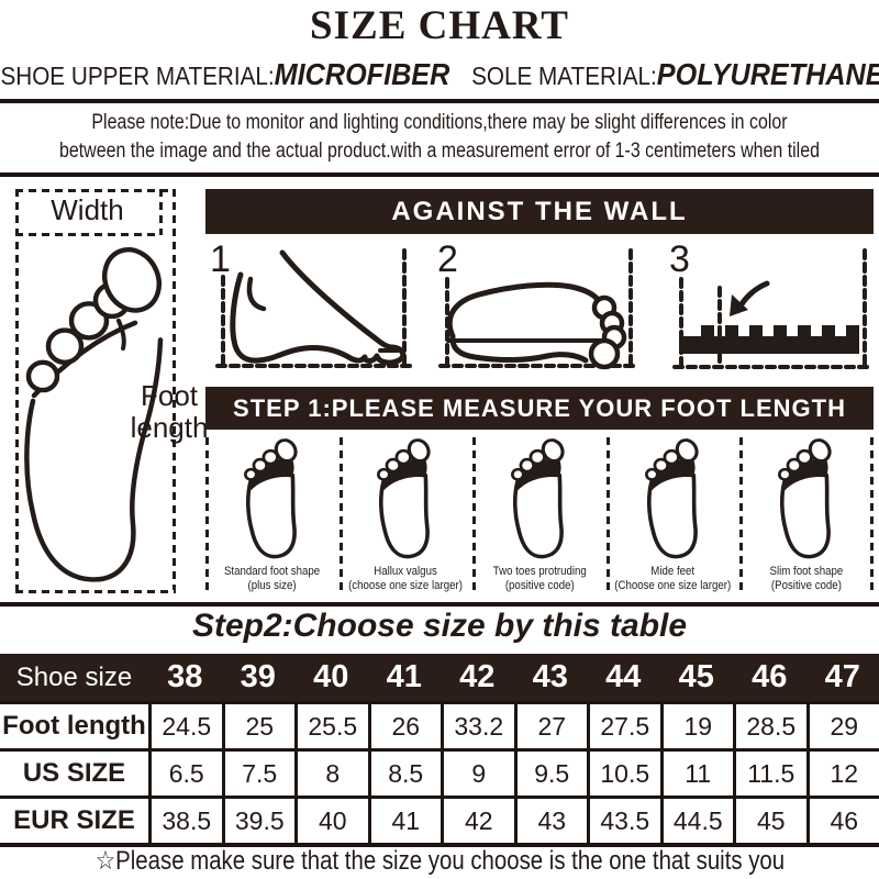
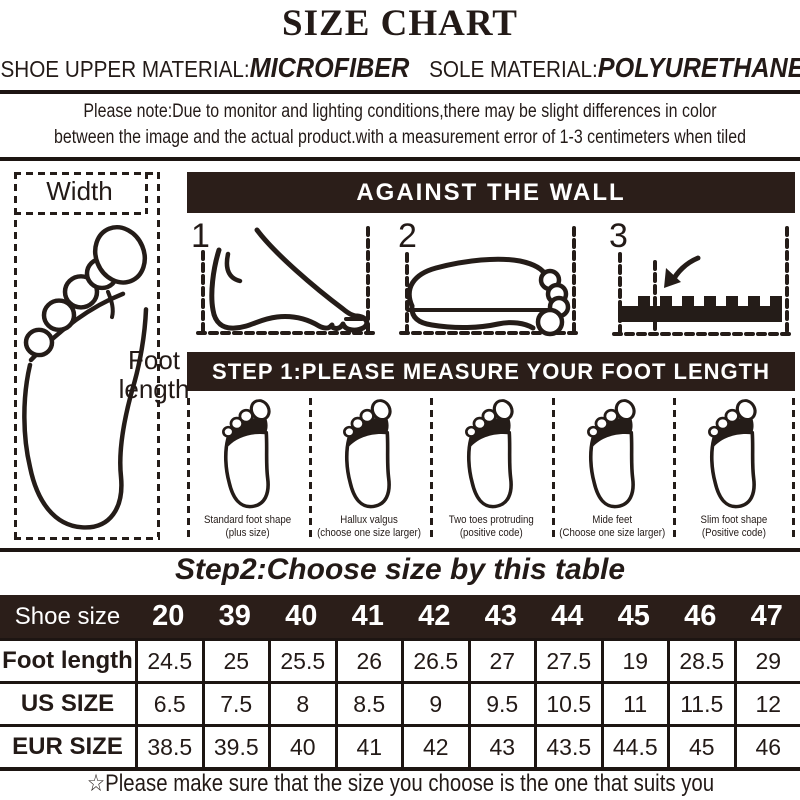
  SIZE CHART
  SHOE UPPER MATERIAL:MICROFIBER SOLE MATERIAL:POLYURETHANE
  Please note:Due to monitor and lighting conditions,there may be slight differences in color
  between the image and the actual product.with a measurement error of 1-3 centimeters when tiled
  Width
  Foot
  length
  AGAINST THE WALL
  1
  2
  3
  STEP 1:PLEASE MEASURE YOUR FOOT LENGTH
  Standard foot shape
  (plus size)
  Hallux valgus
  (choose one size larger)
  Two toes protruding
  (positive code)
  Mide feet
  (Choose one size larger)
  Slim foot shape
  (Positive code)
  Step2:Choose size by this table
  Shoe size
- 38
+ 20
  39
  40
  41
  42
  43
  44
  45
  46
  47
  Foot length
  24.5
  25
  25.5
  26
- 33.2
+ 26.5
  27
  27.5
  19
  28.5
  29
  US SIZE
  6.5
  7.5
  8
  8.5
  9
  9.5
  10.5
  11
  11.5
  12
  EUR SIZE
  38.5
  39.5
  40
  41
  42
  43
  43.5
  44.5
  45
  46
  ☆Please make sure that the size you choose is the one that suits you
